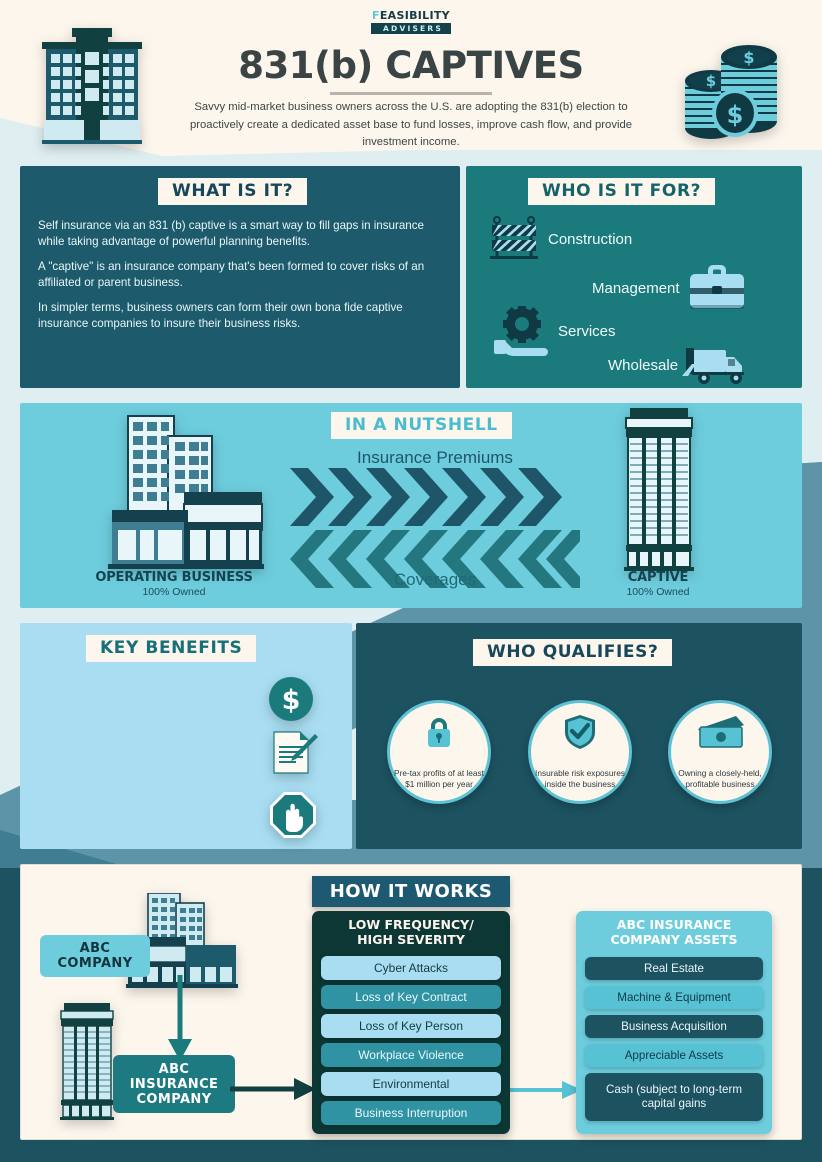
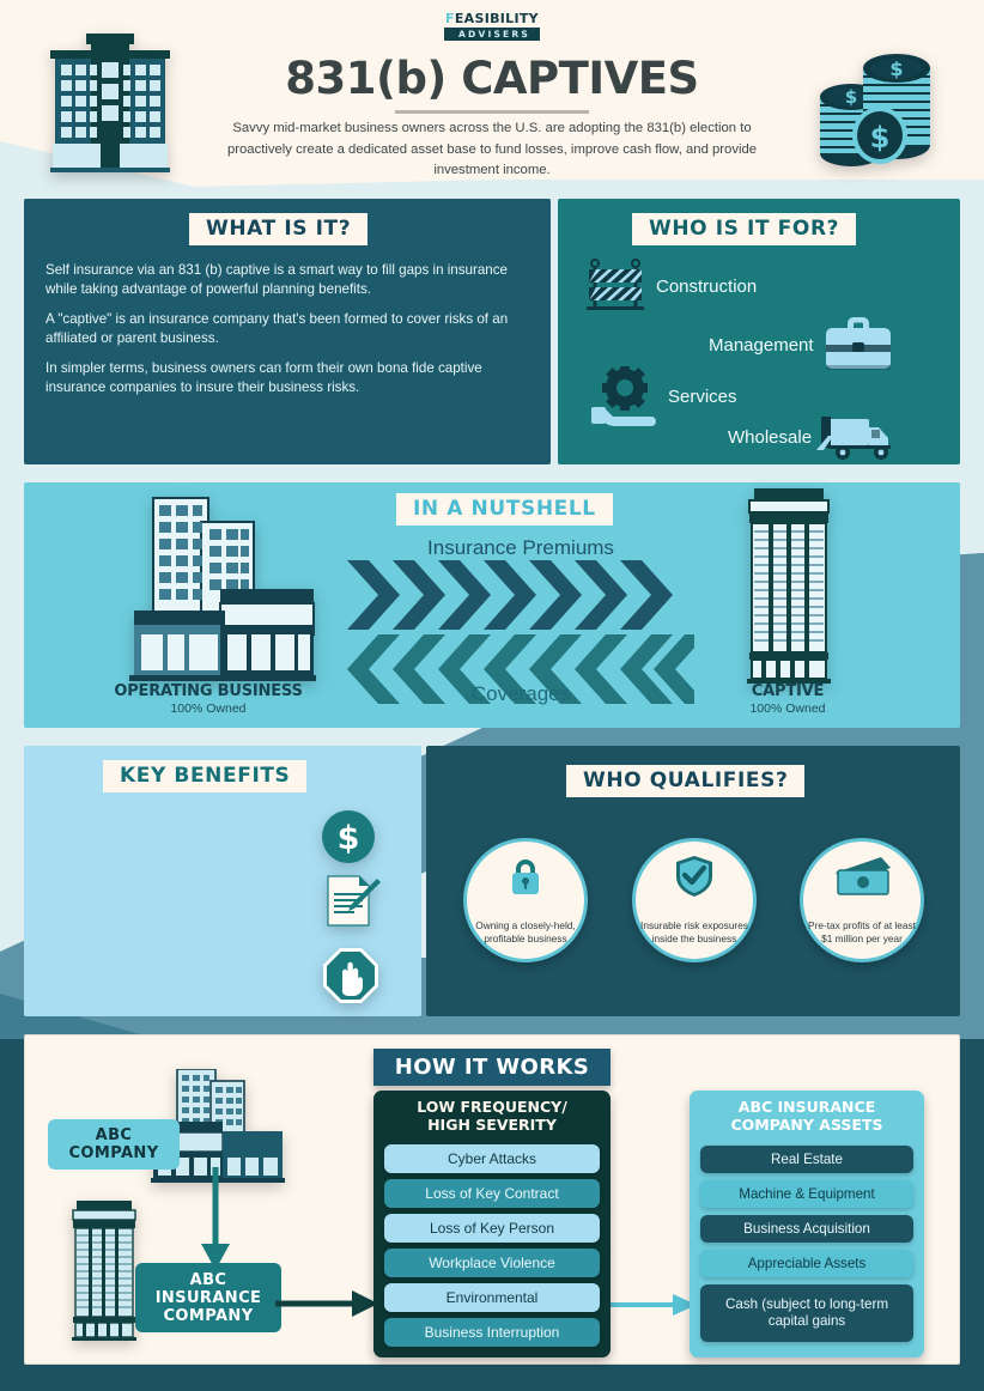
  FEASIBILITY
  ADVISERS
  831(b) CAPTIVES
  Savvy mid-market business owners across the U.S. are adopting the 831(b) election to proactively create a dedicated asset base to fund losses, improve cash flow, and provide investment income.
  $
  $
  $
  WHAT IS IT?
  Self insurance via an 831 (b) captive is a smart way to fill gaps in insurance while taking advantage of powerful planning benefits.
  A "captive" is an insurance company that's been formed to cover risks of an affiliated or parent business.
  In simpler terms, business owners can form their own bona fide captive insurance companies to insure their business risks.
  WHO IS IT FOR?
  Construction
  Management
  Services
  Wholesale
  IN A NUTSHELL
  OPERATING BUSINESS
  100% Owned
  Insurance Premiums
  Coverages
  CAPTIVE
  100% Owned
  KEY BENEFITS
  $
  WHO QUALIFIES?
- Pre-tax profits of at least $1 million per year
+ Owning a closely-held, profitable business
  Insurable risk exposures inside the business
- Owning a closely-held, profitable business
+ Pre-tax profits of at least $1 million per year
  HOW IT WORKS
  ABC COMPANY
  ABC INSURANCE COMPANY
  LOW FREQUENCY/
  HIGH SEVERITY
  Cyber Attacks
  Loss of Key Contract
  Loss of Key Person
  Workplace Violence
  Environmental
  Business Interruption
  ABC INSURANCE
  COMPANY ASSETS
  Real Estate
  Machine & Equipment
  Business Acquisition
  Appreciable Assets
  Cash (subject to long-term capital gains
